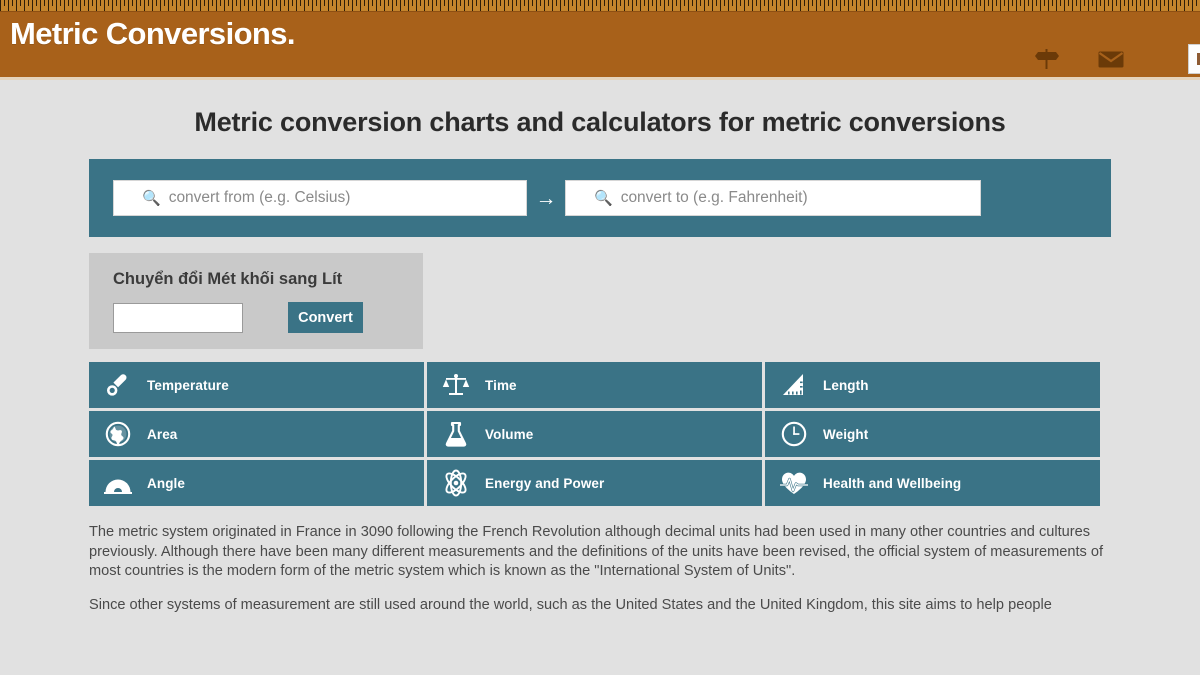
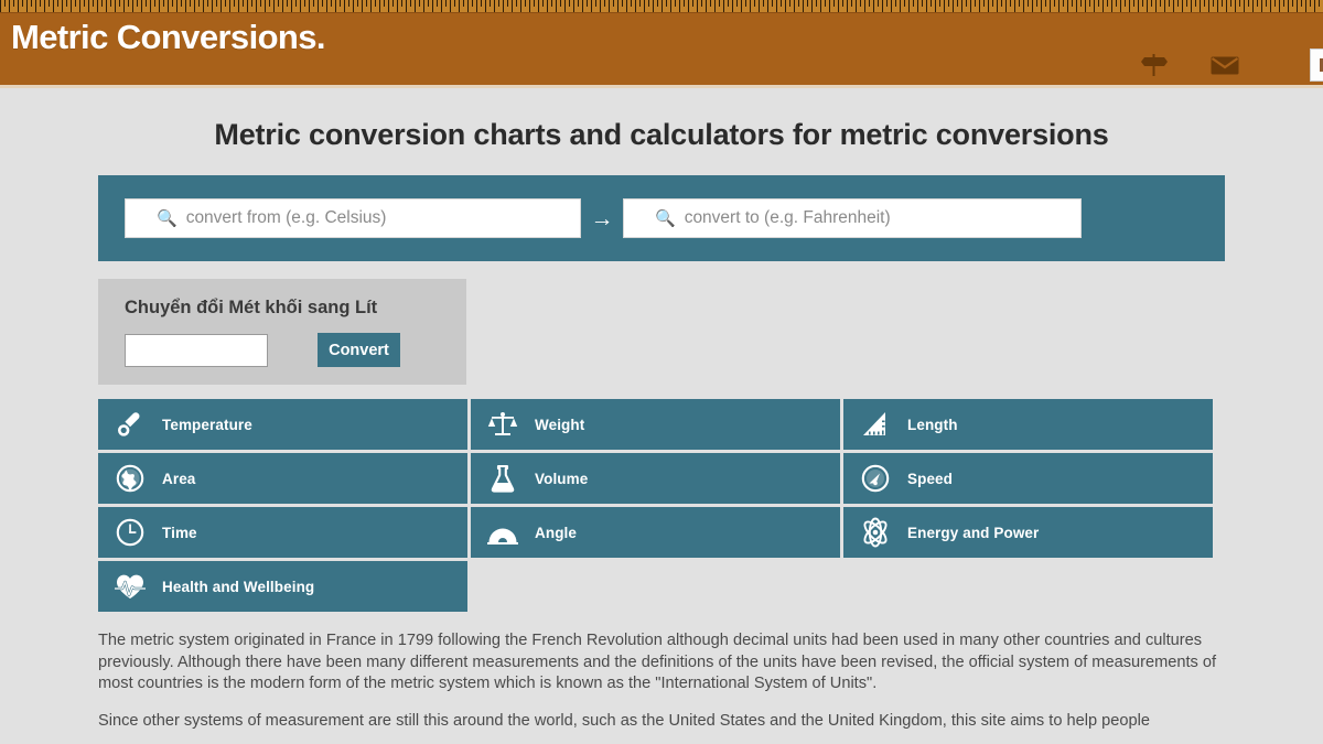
  Metric Conversions.
  Metric conversion charts and calculators for metric conversions
  🔍
  convert from (e.g. Celsius)
  →
  🔍
  convert to (e.g. Fahrenheit)
  Chuyển đổi Mét khối sang Lít
  Convert
  Temperature
- Time
+ Weight
  Length
  Area
  Volume
+ Speed
- Weight
+ Time
  Angle
  Energy and Power
  Health and Wellbeing
- The metric system originated in France in 3090 following the French Revolution although decimal units had been used in many other countries and cultures previously. Although there have been many different measurements and the definitions of the units have been revised, the official system of measurements of most countries is the modern form of the metric system which is known as the "International System of Units".
+ The metric system originated in France in 1799 following the French Revolution although decimal units had been used in many other countries and cultures previously. Although there have been many different measurements and the definitions of the units have been revised, the official system of measurements of most countries is the modern form of the metric system which is known as the "International System of Units".
- Since other systems of measurement are still used around the world, such as the United States and the United Kingdom, this site aims to help people
+ Since other systems of measurement are still this around the world, such as the United States and the United Kingdom, this site aims to help people
